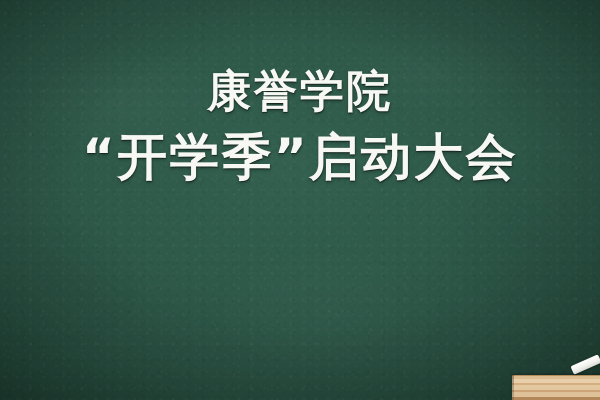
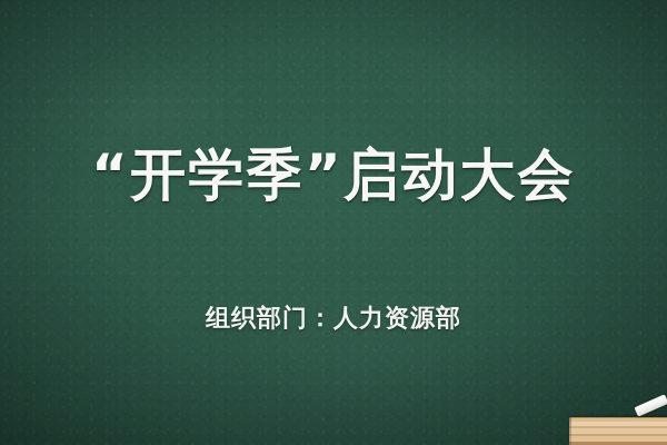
- 康誉学院
  “开学季”启动大会
+ 组织部门：人力资源部
